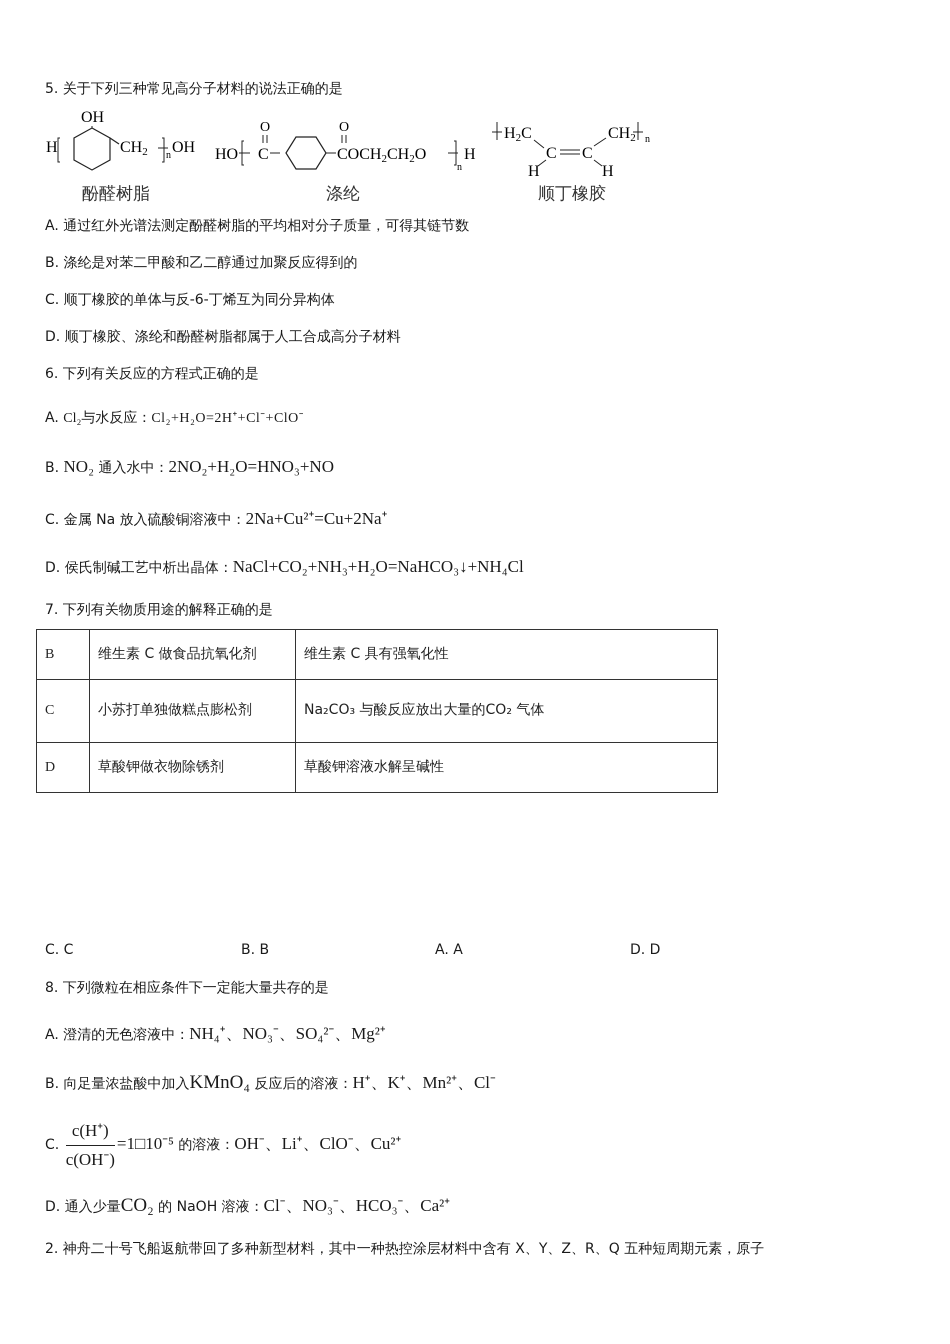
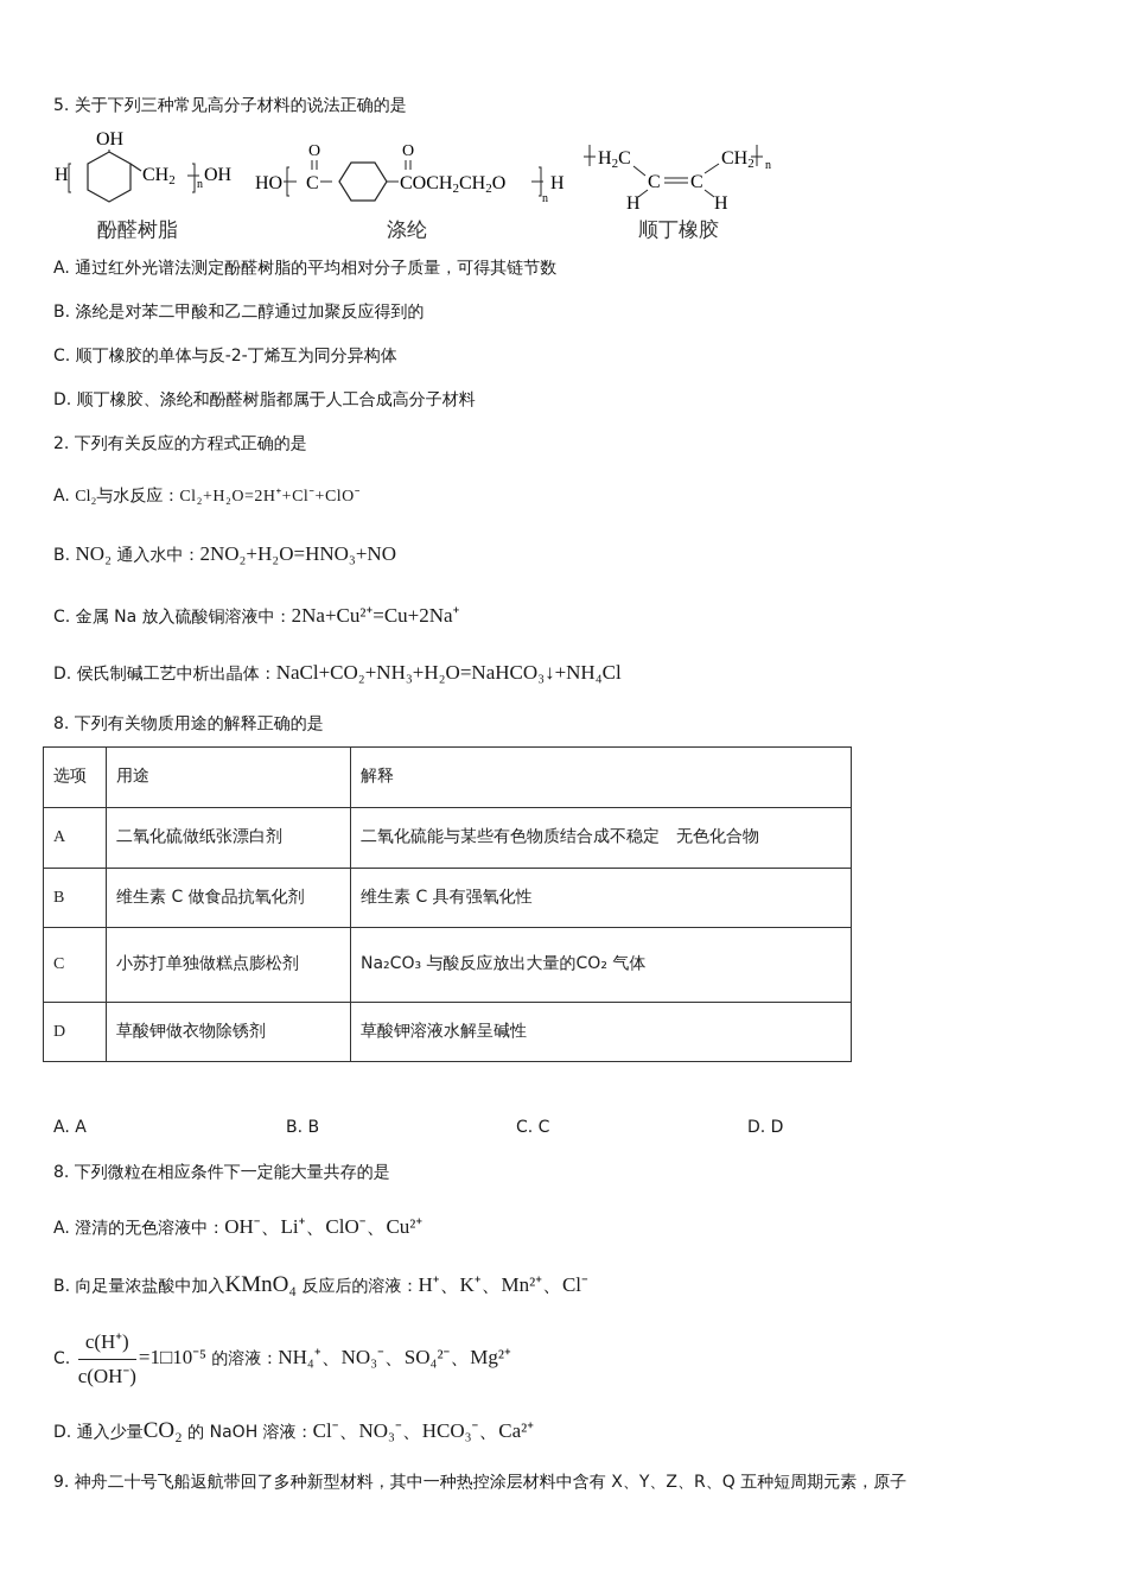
  5. 关于下列三种常见高分子材料的说法正确的是
  OH
  H
  CH2
  n
  OH
  酚醛树脂
  HO
  O
  C
  O
  COCH2CH2O
  n
  H
  涤纶
  H2C
  C
  C
  CH2
  n
  H
  H
  顺丁橡胶
  A. 通过红外光谱法测定酚醛树脂的平均相对分子质量，可得其链节数
  B. 涤纶是对苯二甲酸和乙二醇通过加聚反应得到的
- C. 顺丁橡胶的单体与反-6-丁烯互为同分异构体
+ C. 顺丁橡胶的单体与反-2-丁烯互为同分异构体
  D. 顺丁橡胶、涤纶和酚醛树脂都属于人工合成高分子材料
- 6. 下列有关反应的方程式正确的是
+ 2. 下列有关反应的方程式正确的是
  A. Cl₂与水反应：Cl₂+H₂O=2H⁺+Cl⁻+ClO⁻
  B. NO₂ 通入水中：2NO₂+H₂O=HNO₃+NO
  C. 金属 Na 放入硫酸铜溶液中：2Na+Cu²⁺=Cu+2Na⁺
  D. 侯氏制碱工艺中析出晶体：NaCl+CO₂+NH₃+H₂O=NaHCO₃↓+NH₄Cl
- 7. 下列有关物质用途的解释正确的是
+ 8. 下列有关物质用途的解释正确的是
+ 选项	用途	解释
+ A	二氧化硫做纸张漂白剂	二氧化硫能与某些有色物质结合成不稳定 无色化合物
  B	维生素 C 做食品抗氧化剂	维生素 C 具有强氧化性
  C	小苏打单独做糕点膨松剂	Na₂CO₃ 与酸反应放出大量的CO₂ 气体
  D	草酸钾做衣物除锈剂	草酸钾溶液水解呈碱性
- C. C
+ A. A
  B. B
- A. A
+ C. C
  D. D
  8. 下列微粒在相应条件下一定能大量共存的是
- A. 澄清的无色溶液中：NH₄⁺、NO₃⁻、SO₄²⁻、Mg²⁺
+ A. 澄清的无色溶液中：OH⁻、Li⁺、ClO⁻、Cu²⁺
  B. 向足量浓盐酸中加入KMnO₄ 反应后的溶液：H⁺、K⁺、Mn²⁺、Cl⁻
  C.
  c(H⁺)
  c(OH⁻)
- =1□10⁻⁵ 的溶液：OH⁻、Li⁺、ClO⁻、Cu²⁺
+ =1□10⁻⁵ 的溶液：NH₄⁺、NO₃⁻、SO₄²⁻、Mg²⁺
  D. 通入少量CO₂ 的 NaOH 溶液：Cl⁻、NO₃⁻、HCO₃⁻、Ca²⁺
- 2. 神舟二十号飞船返航带回了多种新型材料，其中一种热控涂层材料中含有 X、Y、Z、R、Q 五种短周期元素，原子
+ 9. 神舟二十号飞船返航带回了多种新型材料，其中一种热控涂层材料中含有 X、Y、Z、R、Q 五种短周期元素，原子
